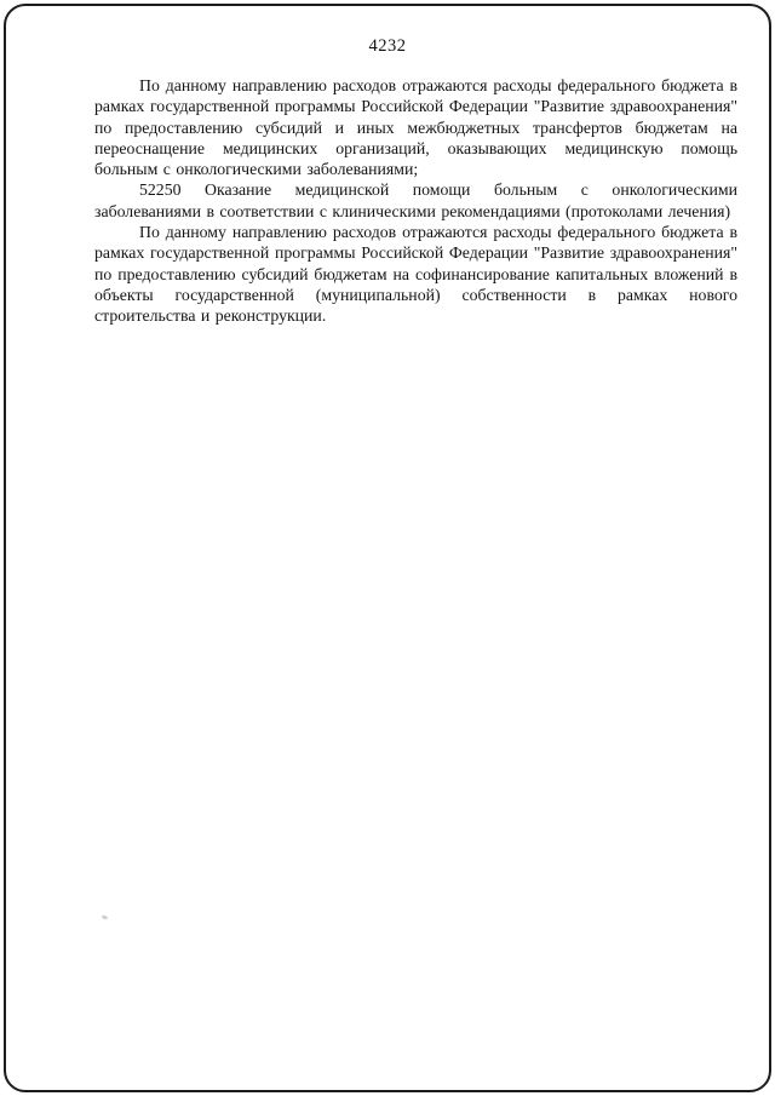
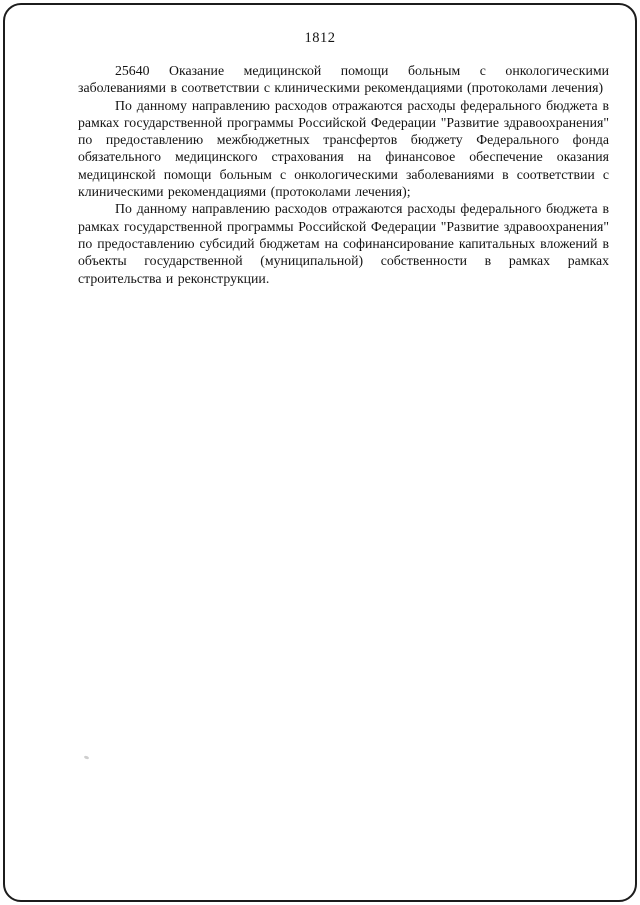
- 4232
+ 1812
- По данному направлению расходов отражаются расходы федерального бюджета в рамках государственной программы Российской Федерации "Развитие здравоохранения" по предоставлению субсидий и иных межбюджетных трансфертов бюджетам на переоснащение медицинских организаций, оказывающих медицинскую помощь больным с онкологическими заболеваниями;
- 52250 Оказание медицинской помощи больным с онкологическими заболеваниями в соответствии с клиническими рекомендациями (протоколами лечения)
+ 25640 Оказание медицинской помощи больным с онкологическими заболеваниями в соответствии с клиническими рекомендациями (протоколами лечения)
+ По данному направлению расходов отражаются расходы федерального бюджета в рамках государственной программы Российской Федерации "Развитие здравоохранения" по предоставлению межбюджетных трансфертов бюджету Федерального фонда обязательного медицинского страхования на финансовое обеспечение оказания медицинской помощи больным с онкологическими заболеваниями в соответствии с клиническими рекомендациями (протоколами лечения);
- По данному направлению расходов отражаются расходы федерального бюджета в рамках государственной программы Российской Федерации "Развитие здравоохранения" по предоставлению субсидий бюджетам на софинансирование капитальных вложений в объекты государственной (муниципальной) собственности в рамках нового строительства и реконструкции.
+ По данному направлению расходов отражаются расходы федерального бюджета в рамках государственной программы Российской Федерации "Развитие здравоохранения" по предоставлению субсидий бюджетам на софинансирование капитальных вложений в объекты государственной (муниципальной) собственности в рамках рамках строительства и реконструкции.
